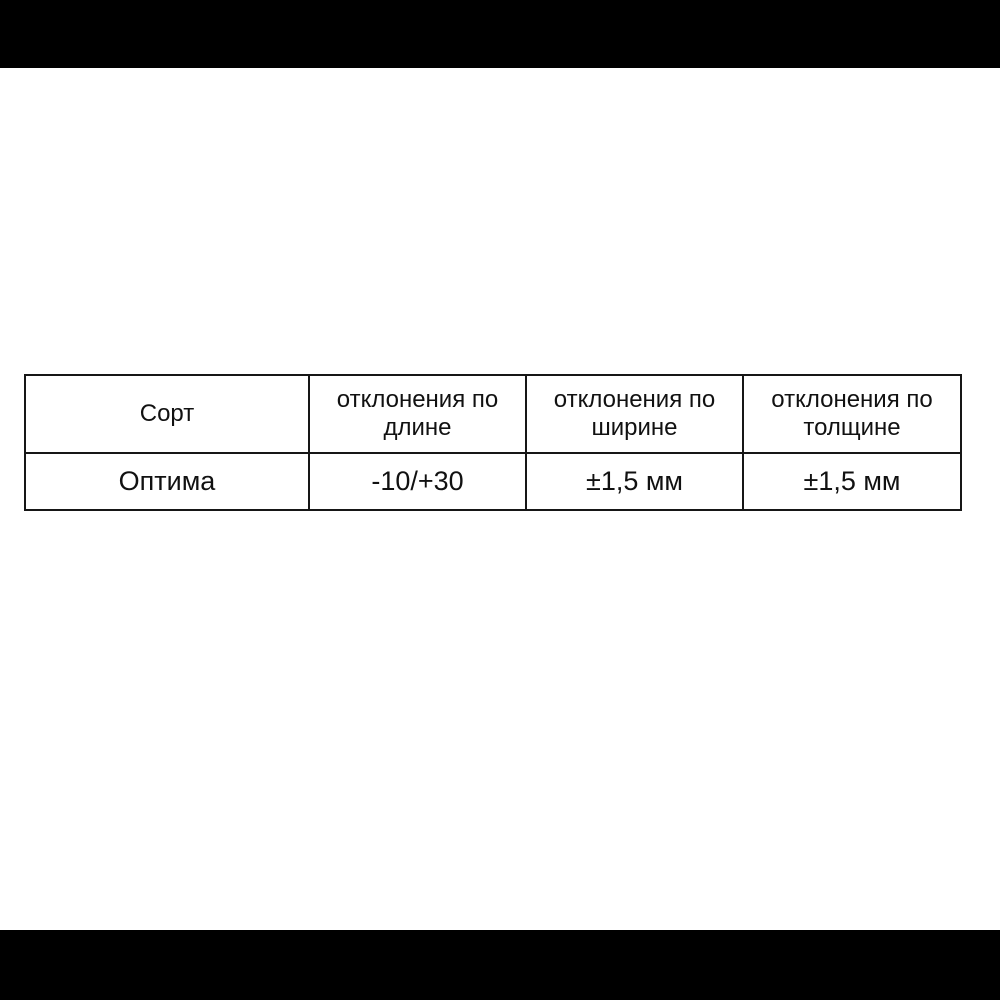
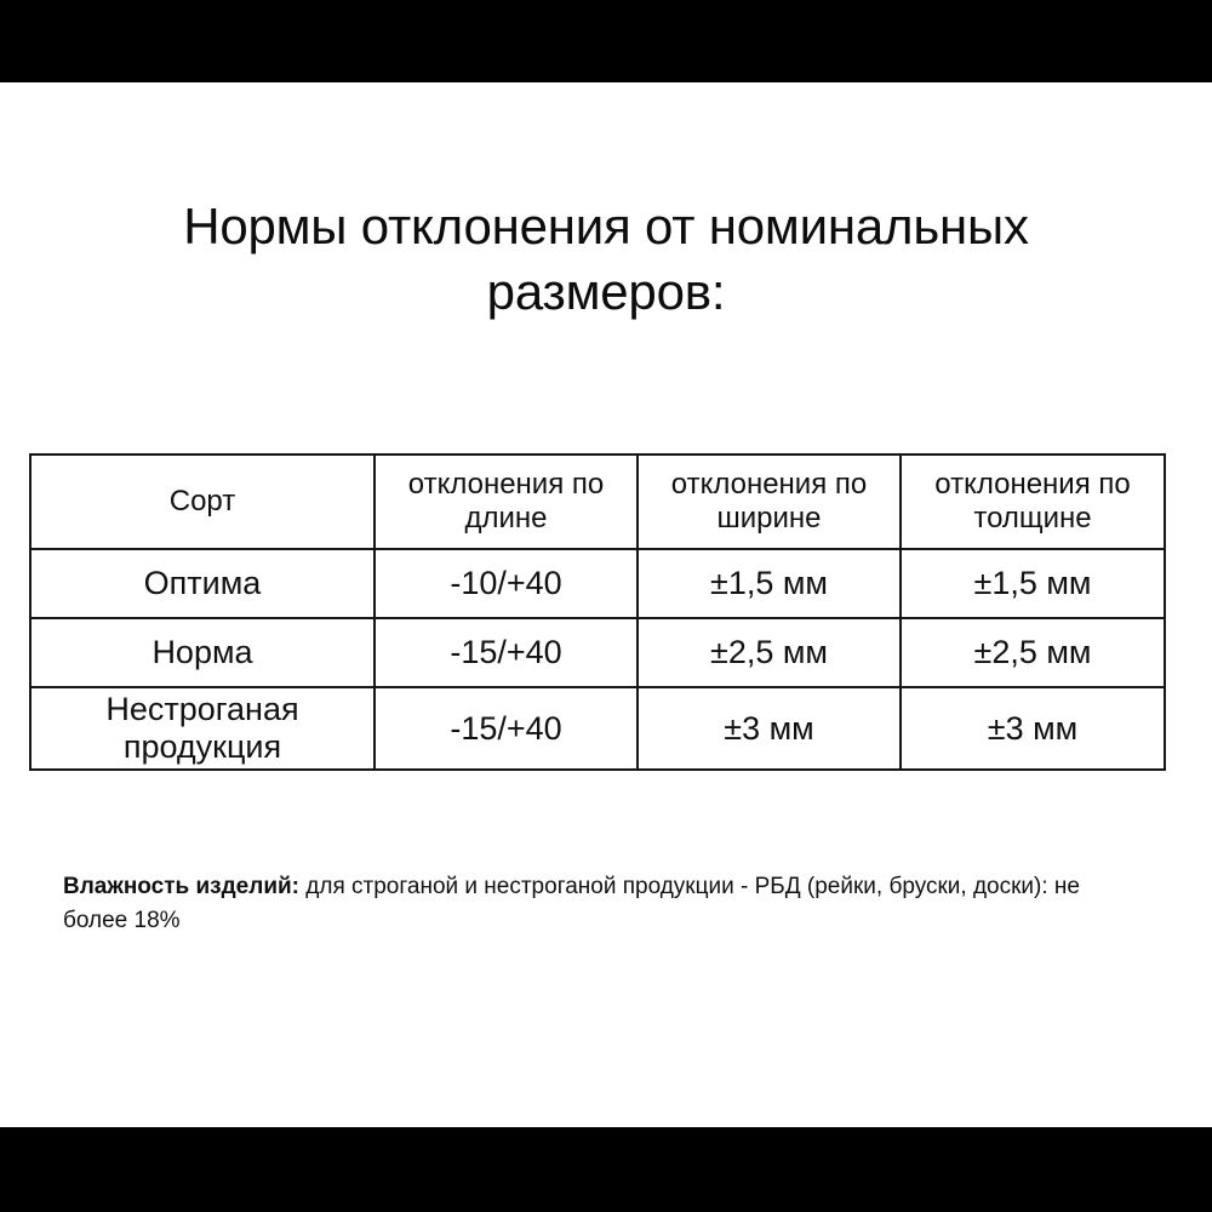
+ Нормы отклонения от номинальных
+ размеров:
  Сорт	отклонения по длине	отклонения по ширине	отклонения по толщине
- Оптима	-10/+30	±1,5 мм	±1,5 мм
+ Оптима	-10/+40	±1,5 мм	±1,5 мм
+ Норма	-15/+40	±2,5 мм	±2,5 мм
+ Нестроганая продукция	-15/+40	±3 мм	±3 мм
+ Влажность изделий: для строганой и нестроганой продукции - РБД (рейки, бруски, доски): не более 18%
